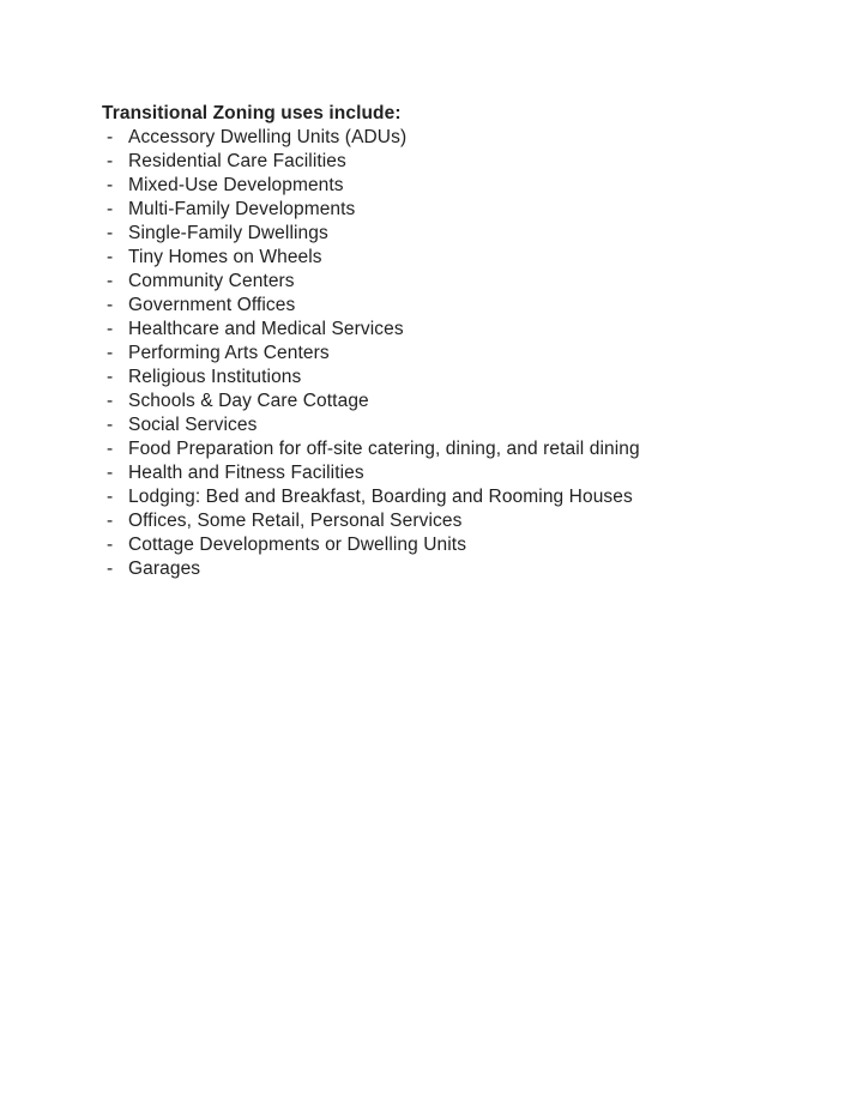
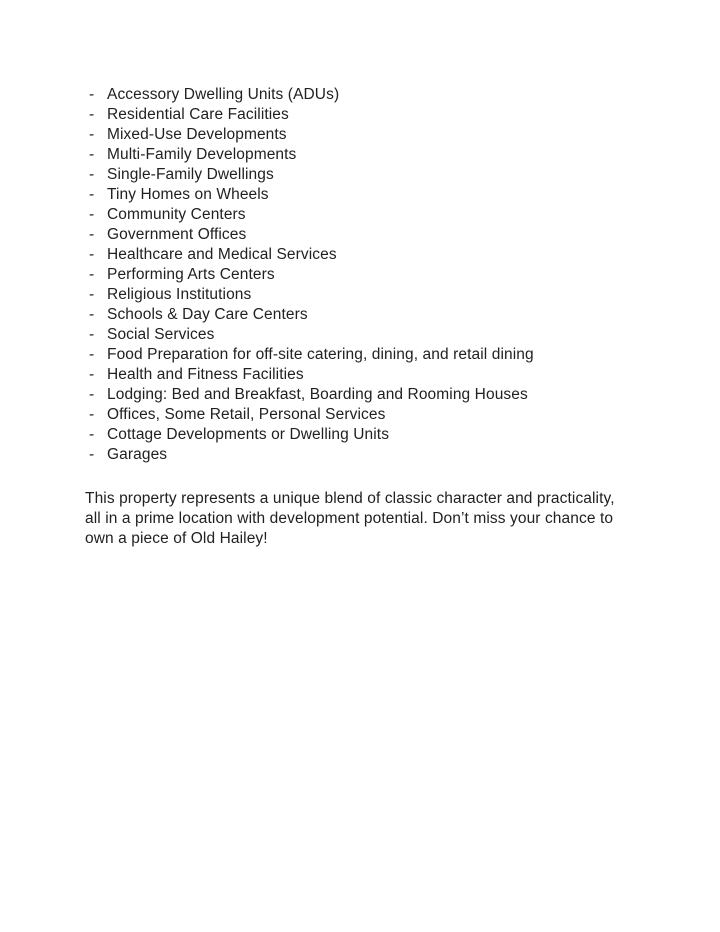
- Transitional Zoning uses include:
  -
  Accessory Dwelling Units (ADUs)
  -
  Residential Care Facilities
  -
  Mixed-Use Developments
  -
  Multi-Family Developments
  -
  Single-Family Dwellings
  -
  Tiny Homes on Wheels
  -
  Community Centers
  -
  Government Offices
  -
  Healthcare and Medical Services
  -
  Performing Arts Centers
  -
  Religious Institutions
  -
- Schools & Day Care Cottage
+ Schools & Day Care Centers
  -
  Social Services
  -
  Food Preparation for off-site catering, dining, and retail dining
  -
  Health and Fitness Facilities
  -
  Lodging: Bed and Breakfast, Boarding and Rooming Houses
  -
  Offices, Some Retail, Personal Services
  -
  Cottage Developments or Dwelling Units
  -
  Garages
+ This property represents a unique blend of classic character and practicality,
+ all in a prime location with development potential. Don’t miss your chance to
+ own a piece of Old Hailey!
